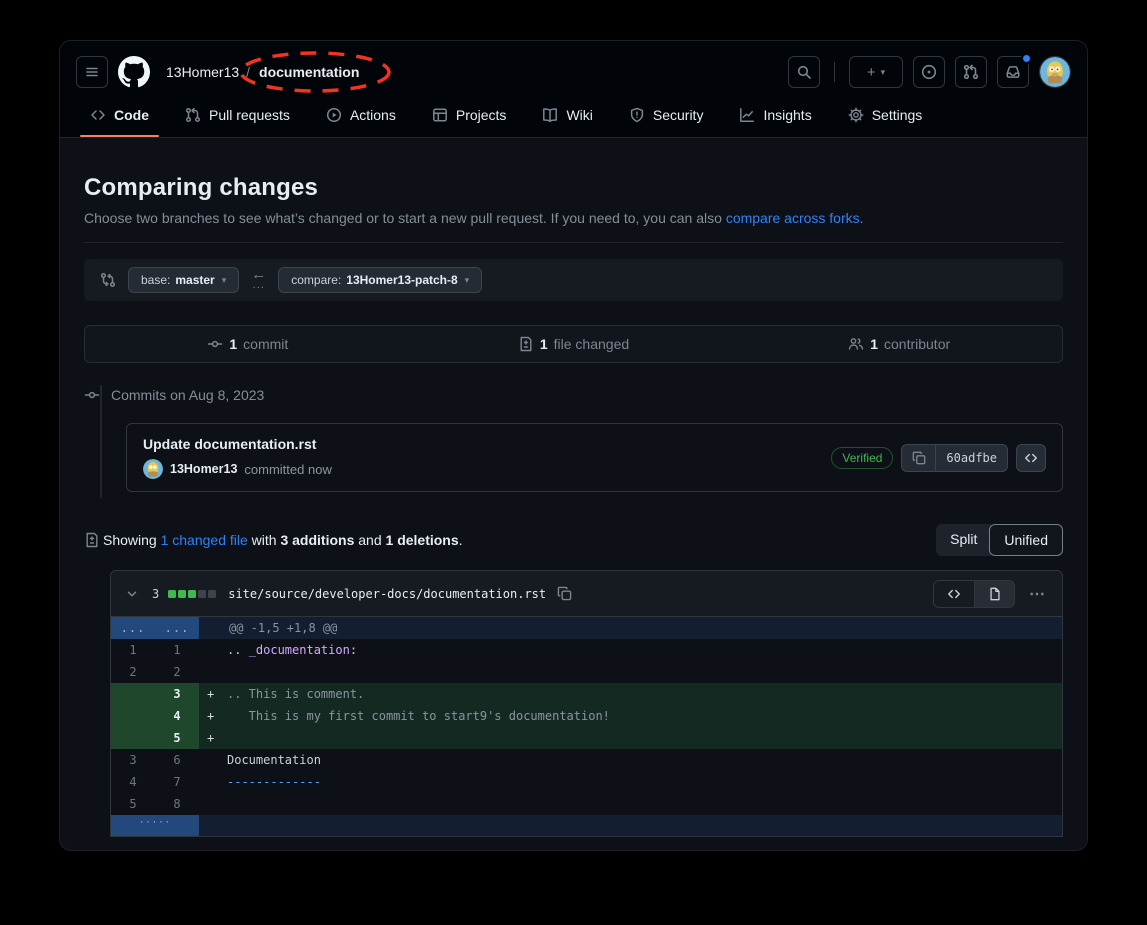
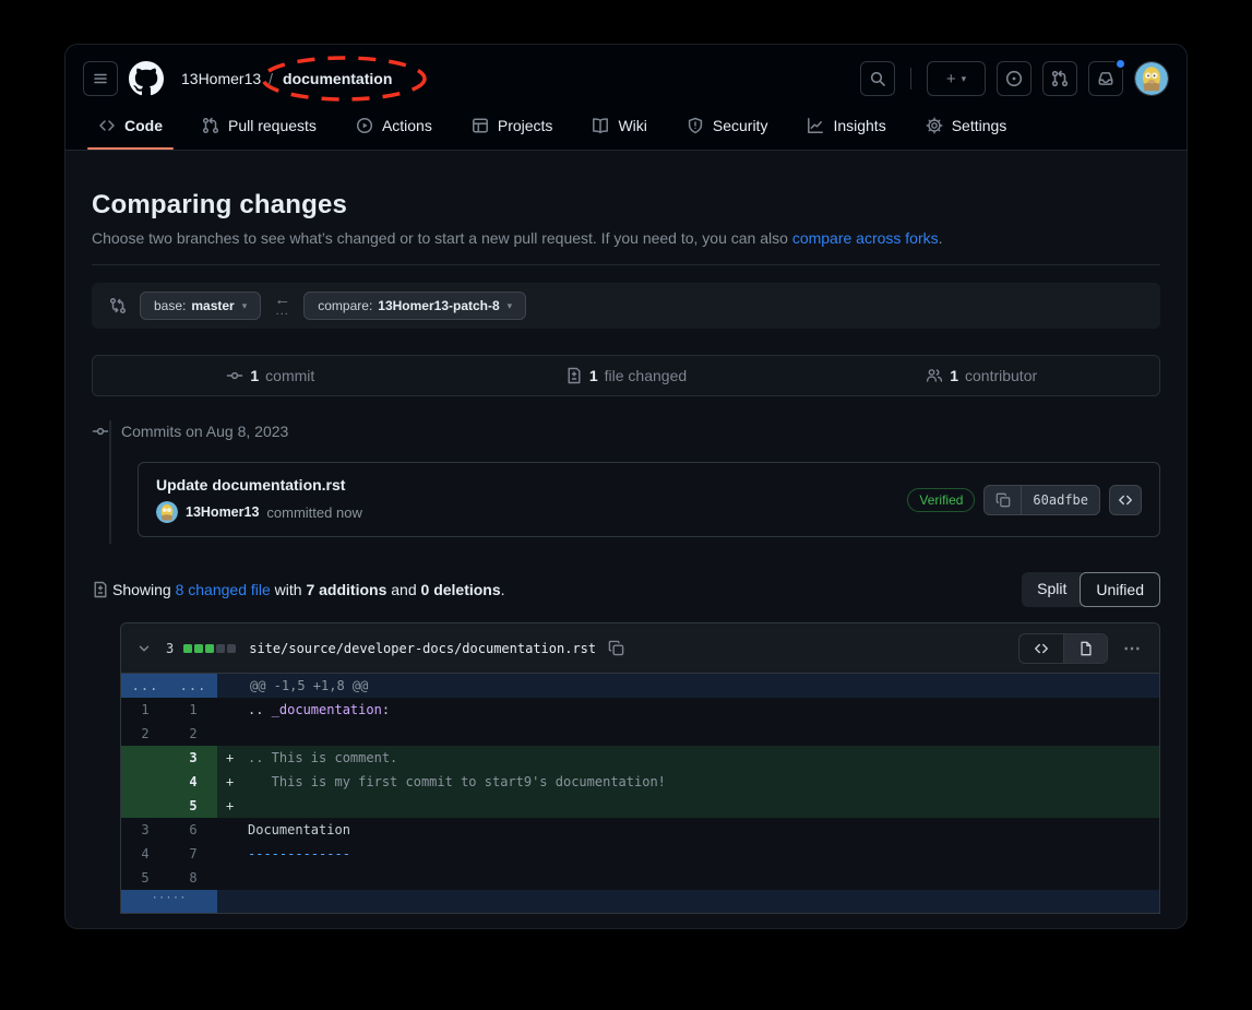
  13Homer13
  /
  documentation
  +
  ▾
  Code
  Pull requests
  Actions
  Projects
  Wiki
  Security
  Insights
  Settings
  Comparing changes
  Choose two branches to see what’s changed or to start a new pull request. If you need to, you can also compare across forks.
  base:
  master
  ▾
  ←
  ...
  compare:
  13Homer13-patch-8
  ▾
  1
  commit
  1
  file changed
  1
  contributor
  Commits on Aug 8, 2023
  Update documentation.rst
  13Homer13
  committed now
  Verified
  60adfbe
  Showing
- 1 changed file
+ 8 changed file
  with
- 3 additions
+ 7 additions
  and
- 1 deletions
+ 0 deletions
  .
  Split
  Unified
  3
  site/source/developer-docs/documentation.rst
  ⋯
  ...
  ...
  @@ -1,5 +1,8 @@
  1
  1
  .. _documentation:
  2
  2
  3
  +
  .. This is comment.
  4
  +
  This is my first commit to start9's documentation!
  5
  +
  3
  6
  Documentation
  4
  7
  -------------
  5
  8
  ·····
